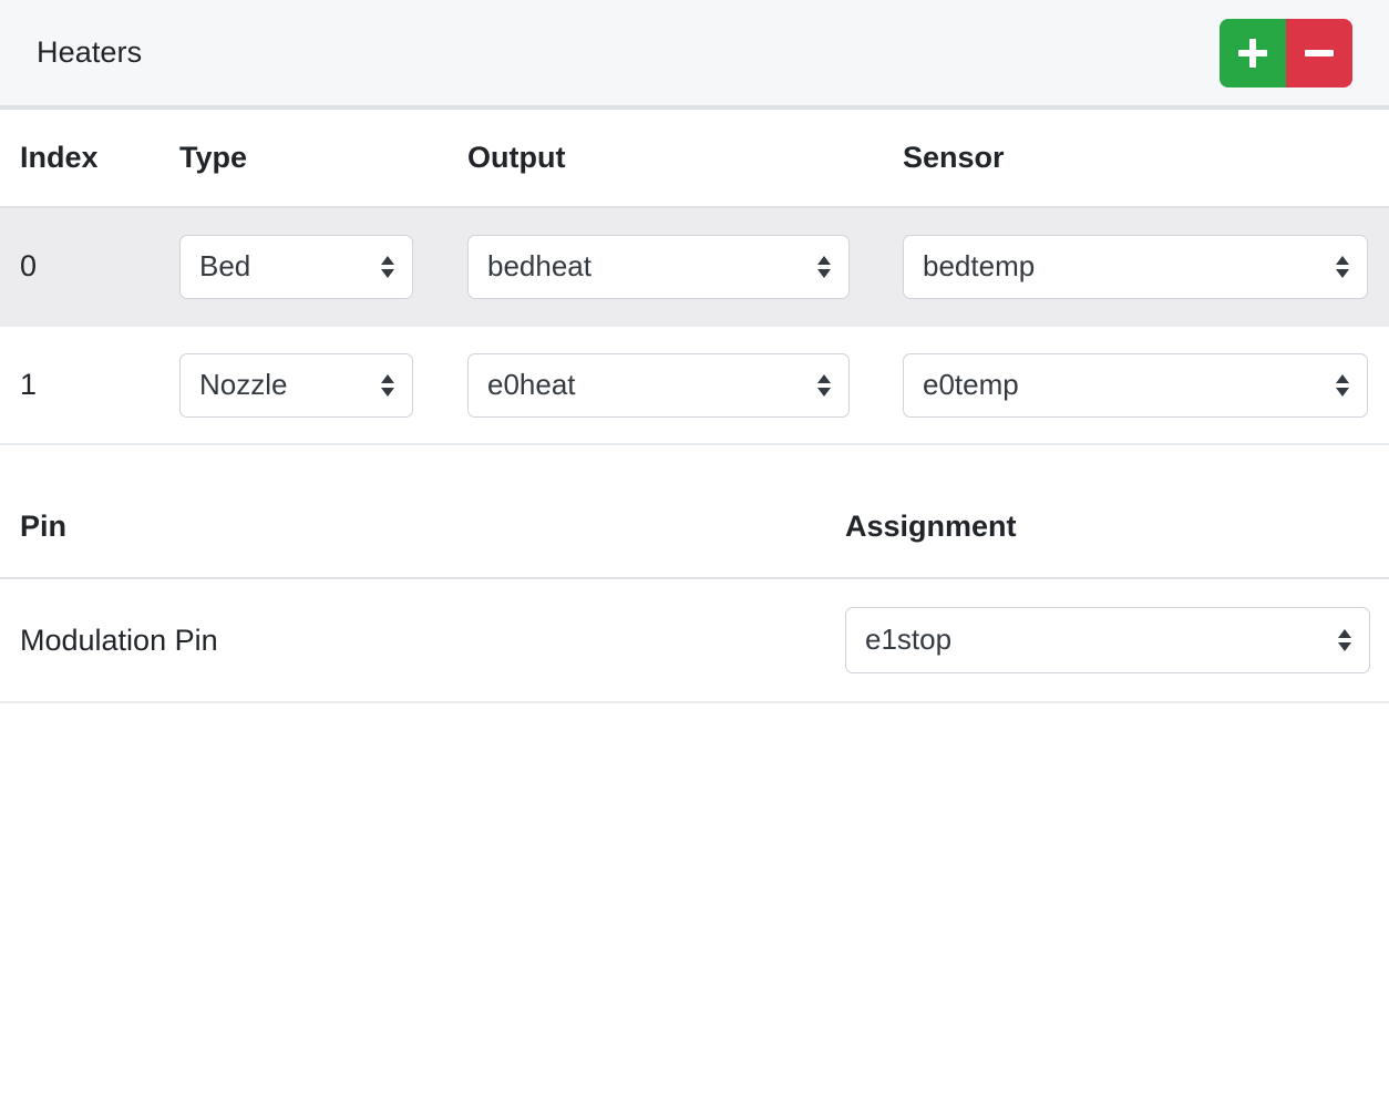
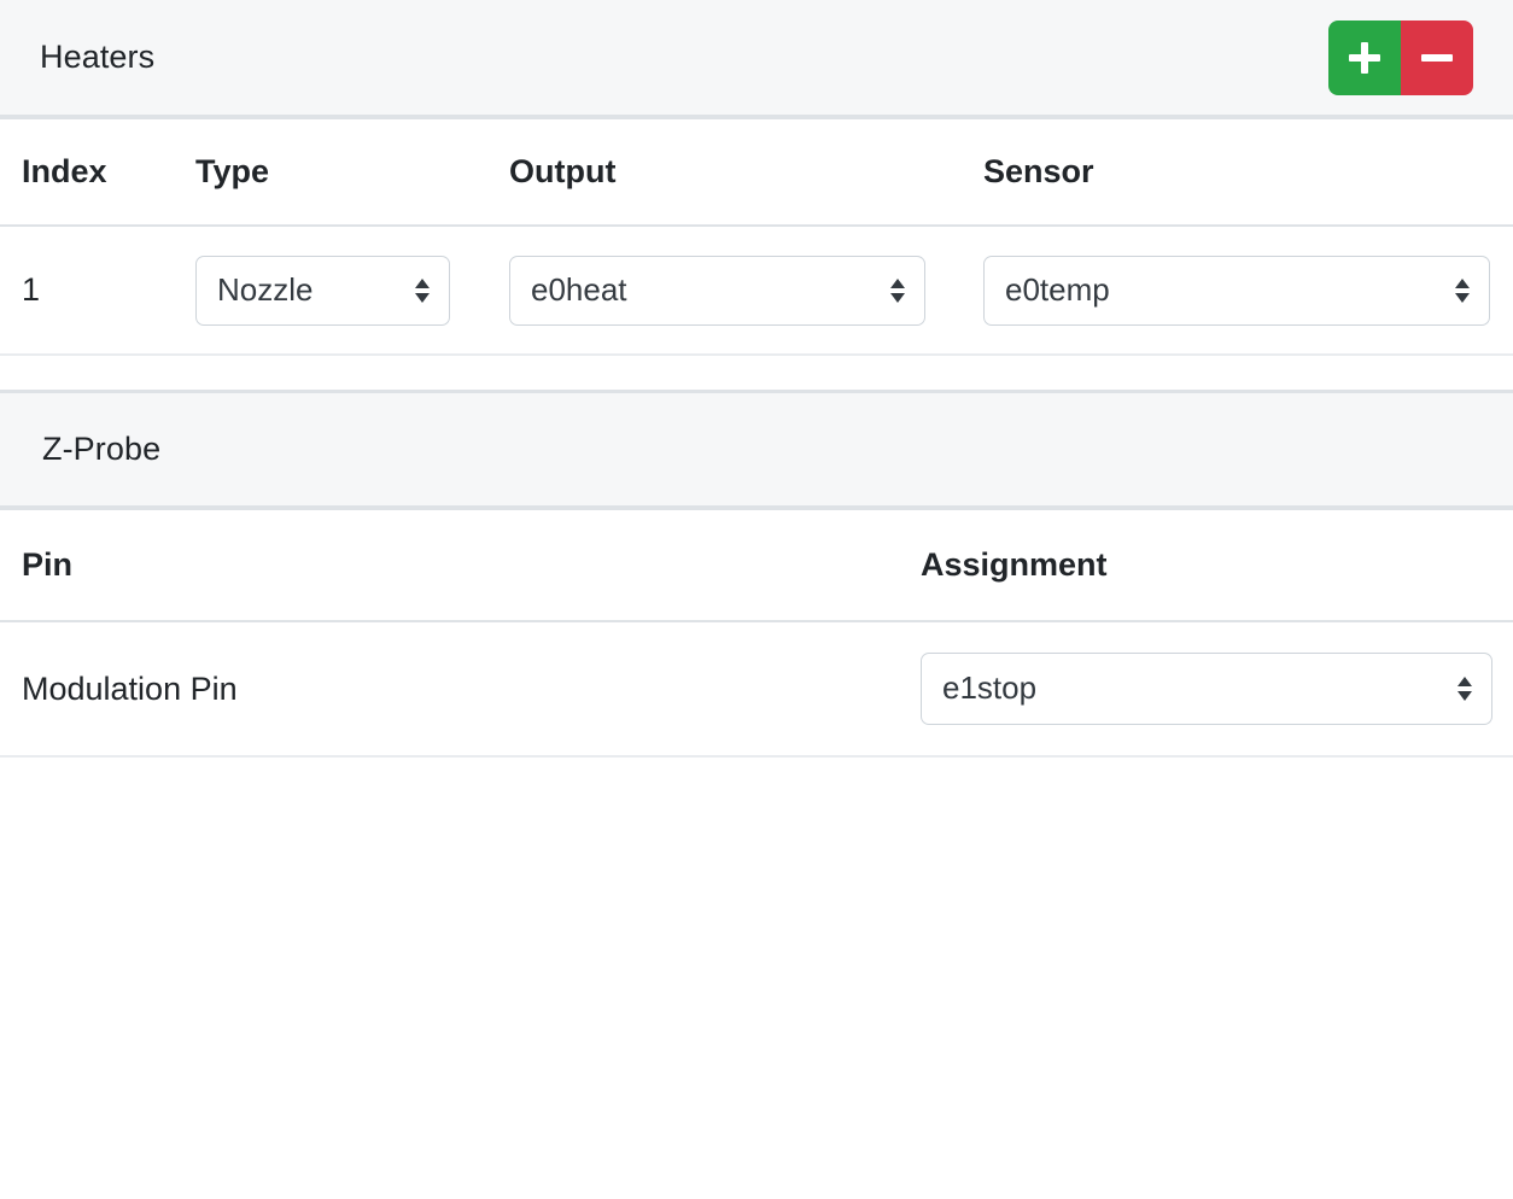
  Heaters
  Index	Type	Output	Sensor
- 0	Bed	bedheat	bedtemp
  1	Nozzle	e0heat	e0temp
+ Z-Probe
  Pin	Assignment
  Modulation Pin	e1stop
